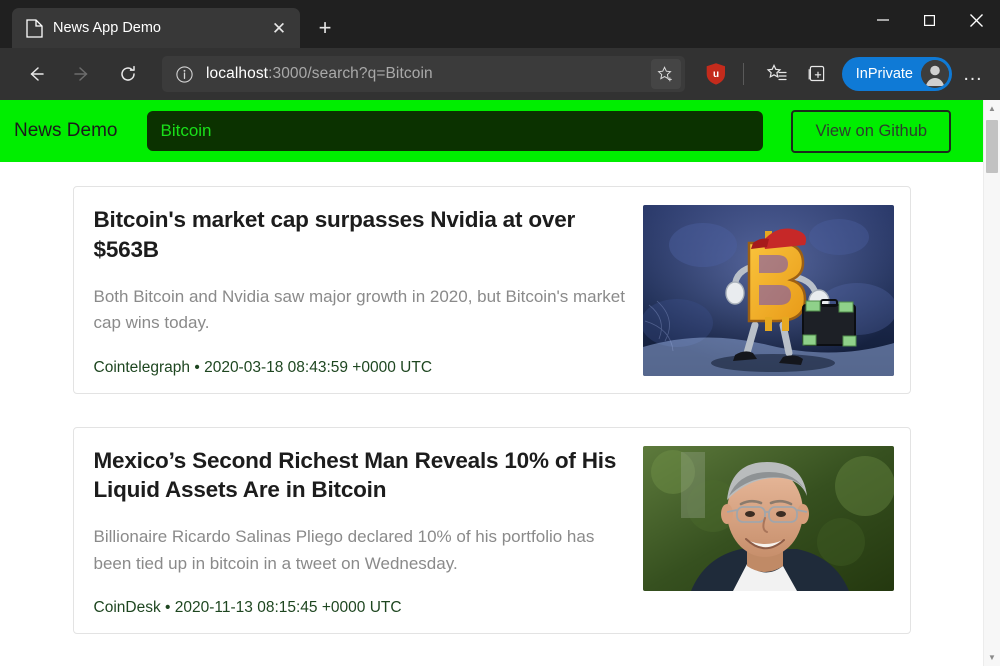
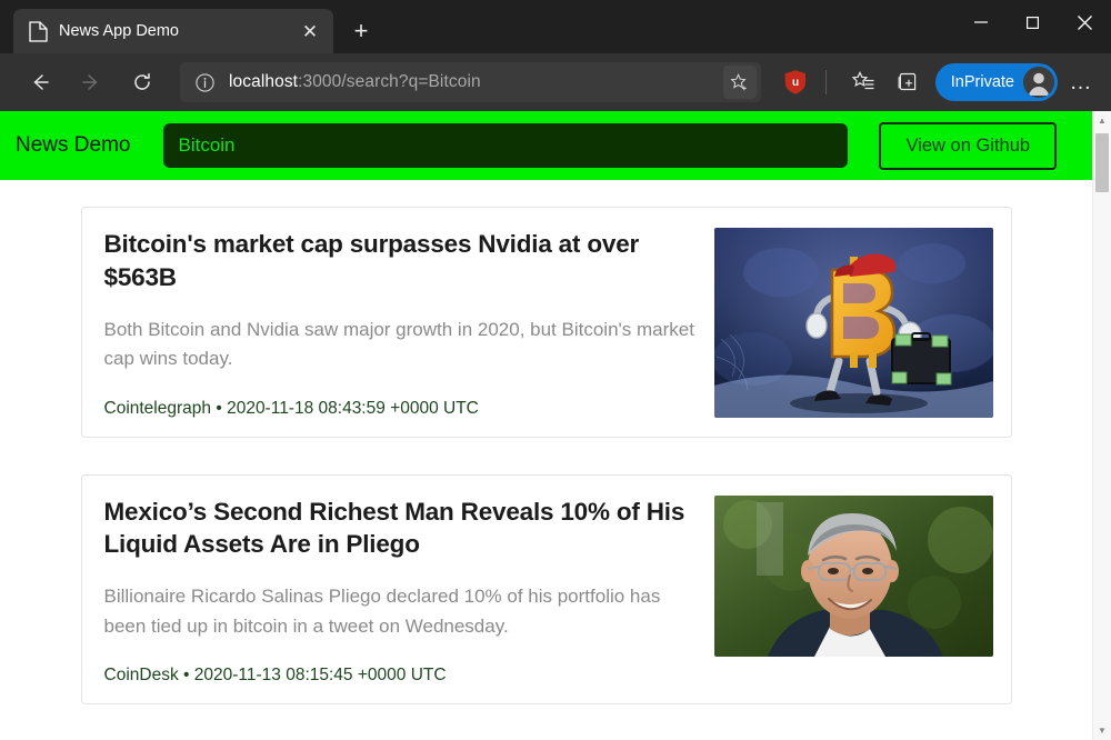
  News App Demo
  ✕
  +
  localhost:3000/search?q=Bitcoin
  u
  InPrivate
  …
  News Demo
  Bitcoin
  View on Github
  Bitcoin's market cap surpasses Nvidia at over $563B
  Both Bitcoin and Nvidia saw major growth in 2020, but Bitcoin's market cap wins today.
- Cointelegraph • 2020-03-18 08:43:59 +0000 UTC
+ Cointelegraph • 2020-11-18 08:43:59 +0000 UTC
- Mexico’s Second Richest Man Reveals 10% of His Liquid Assets Are in Bitcoin
+ Mexico’s Second Richest Man Reveals 10% of His Liquid Assets Are in Pliego
  Billionaire Ricardo Salinas Pliego declared 10% of his portfolio has been tied up in bitcoin in a tweet on Wednesday.
  CoinDesk • 2020-11-13 08:15:45 +0000 UTC
  ▲
  ▼
